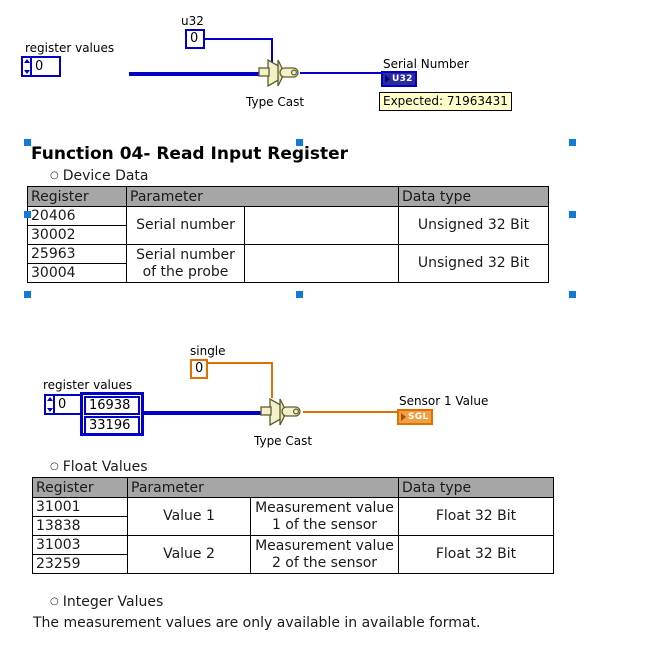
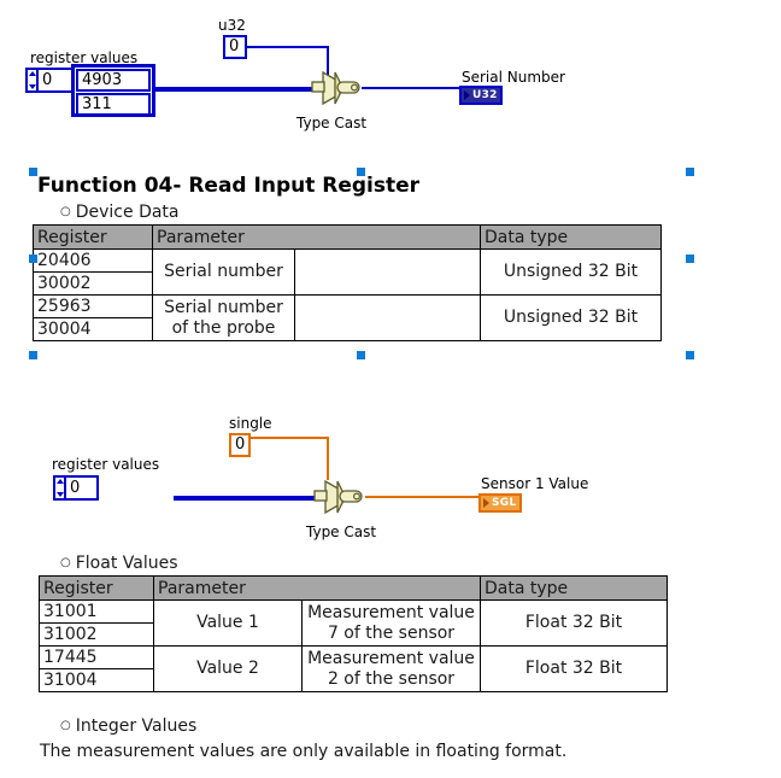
  u32
  0
  register values
  0
+ 4903
+ 311
  Type Cast
  Serial Number
  U32
- Expected: 71963431
  Function 04- Read Input Register
  ○ Device Data
  Register	Parameter	Data type
  20406	Serial number		Unsigned 32 Bit
  30002
  25963	Serial number of the probe		Unsigned 32 Bit
  30004
  single
  0
  register values
  0
- 16938
- 33196
  Type Cast
  Sensor 1 Value
  SGL
  ○ Float Values
  Register	Parameter	Data type
- 31001	Value 1	Measurement value 1 of the sensor	Float 32 Bit
+ 31001	Value 1	Measurement value 7 of the sensor	Float 32 Bit
- 13838
+ 31002
- 31003	Value 2	Measurement value 2 of the sensor	Float 32 Bit
+ 17445	Value 2	Measurement value 2 of the sensor	Float 32 Bit
- 23259
+ 31004
  ○ Integer Values
- The measurement values are only available in available format.
+ The measurement values are only available in floating format.
